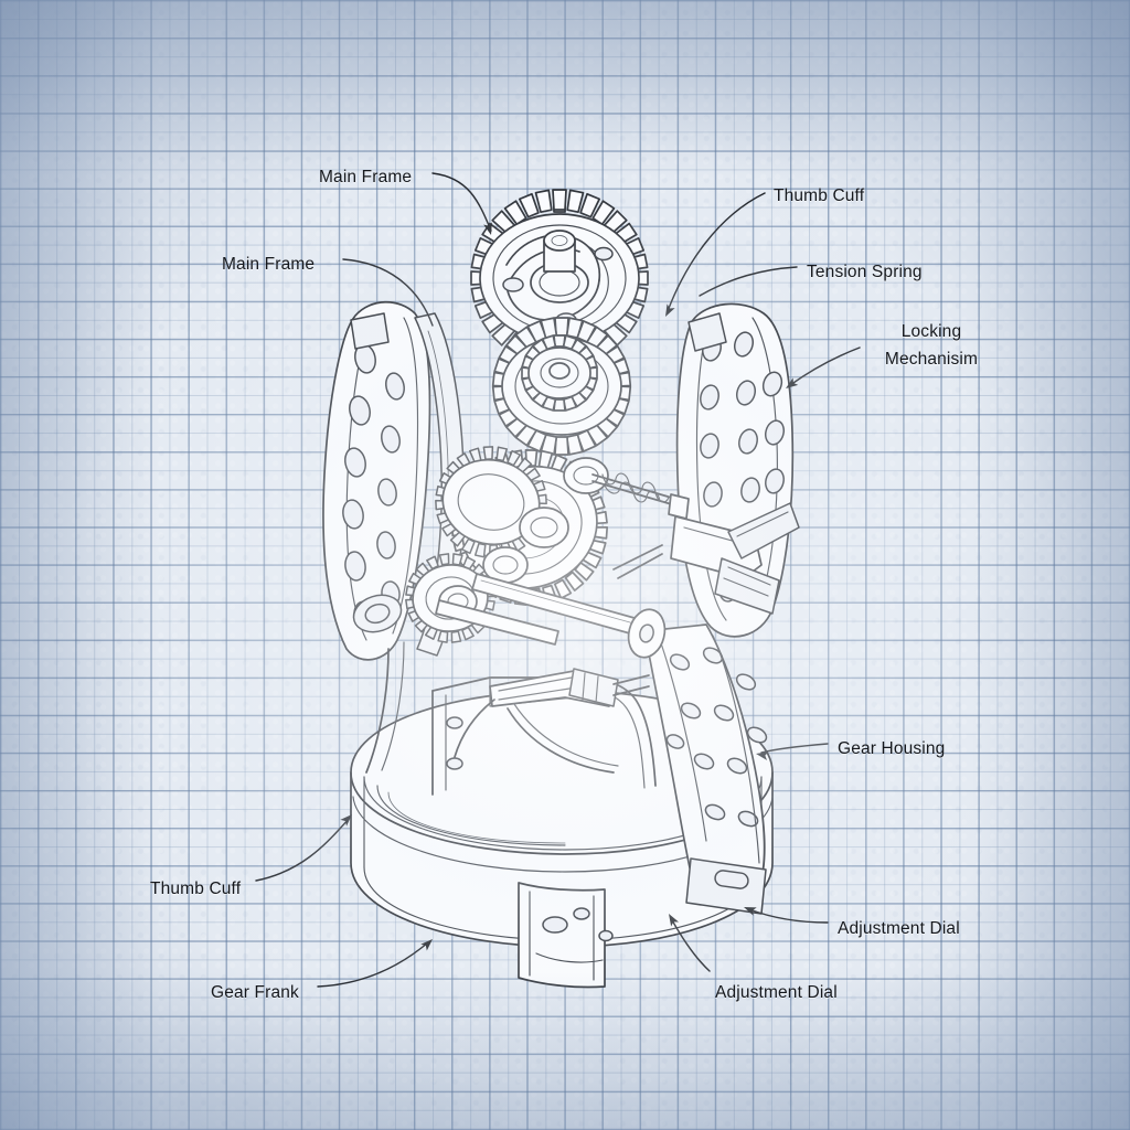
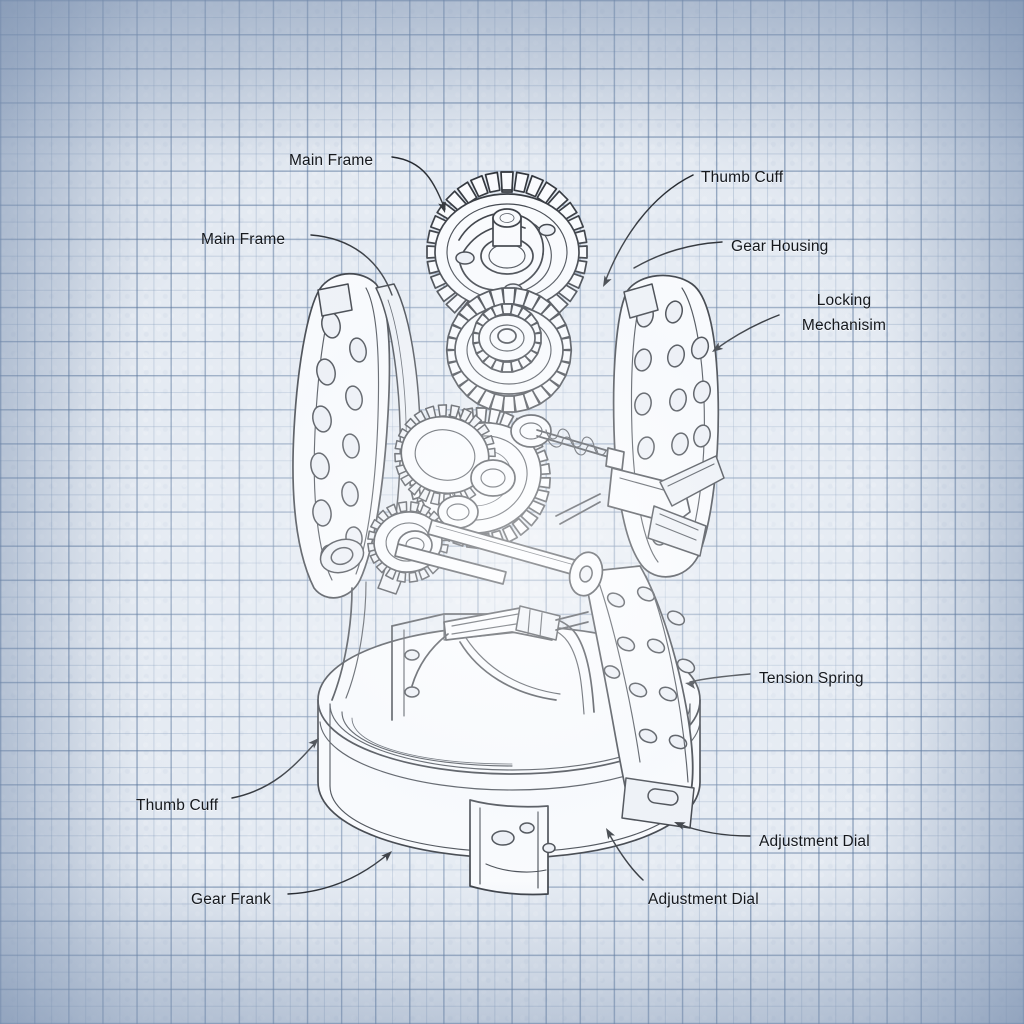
  Main Frame
  Thumb Cuff
  Main Frame
- Tension Spring
+ Gear Housing
  Locking Mechanisim
- Gear Housing
+ Tension Spring
  Thumb Cuff
  Adjustment Dial
  Gear Frank
  Adjustment Dial
